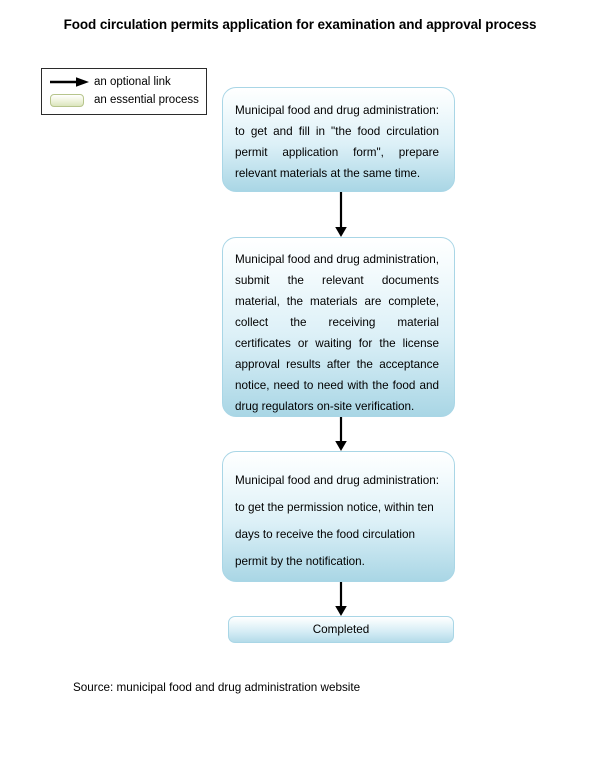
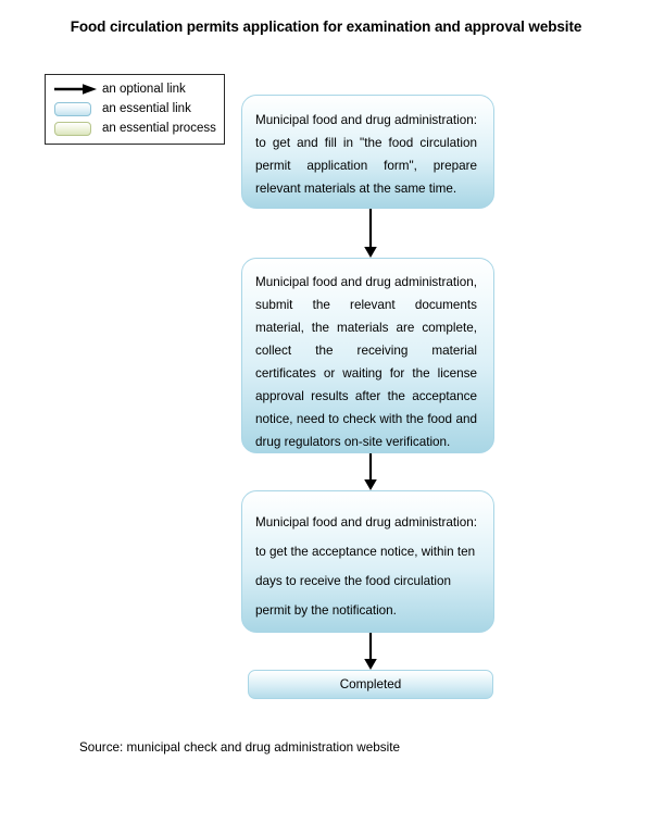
- Food circulation permits application for examination and approval process
+ Food circulation permits application for examination and approval website
  an optional link
+ an essential link
  an essential process
  Municipal food and drug administration: to get and fill in "the food circulation permit application form", prepare relevant materials at the same time.
- Municipal food and drug administration, submit the relevant documents material, the materials are complete, collect the receiving material certificates or waiting for the license approval results after the acceptance notice, need to need with the food and drug regulators on-site verification.
+ Municipal food and drug administration, submit the relevant documents material, the materials are complete, collect the receiving material certificates or waiting for the license approval results after the acceptance notice, need to check with the food and drug regulators on-site verification.
- Municipal food and drug administration: to get the permission notice, within ten days to receive the food circulation permit by the notification.
+ Municipal food and drug administration: to get the acceptance notice, within ten days to receive the food circulation permit by the notification.
  Completed
- Source: municipal food and drug administration website
+ Source: municipal check and drug administration website
